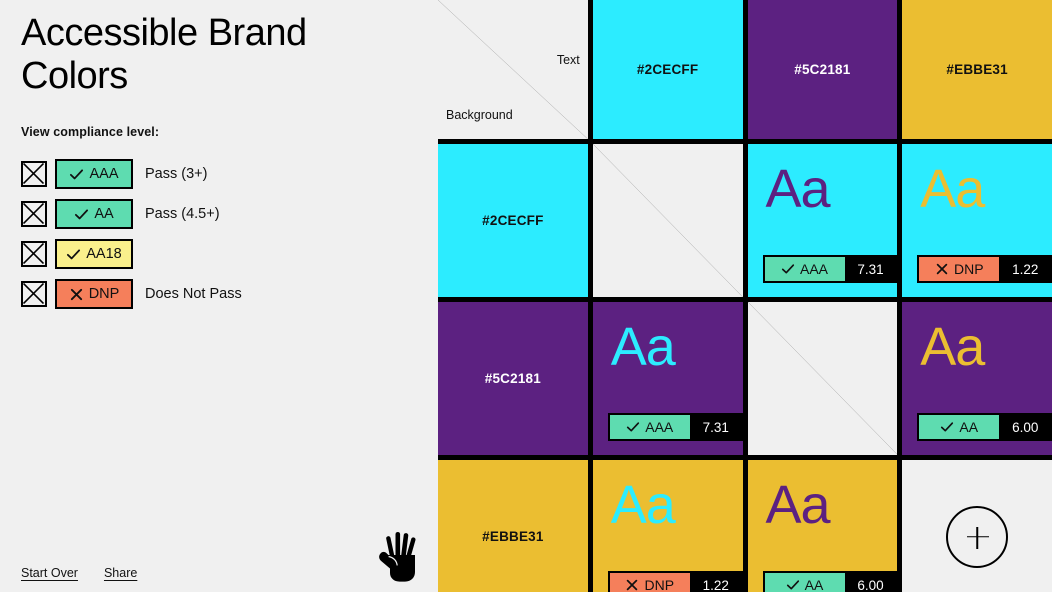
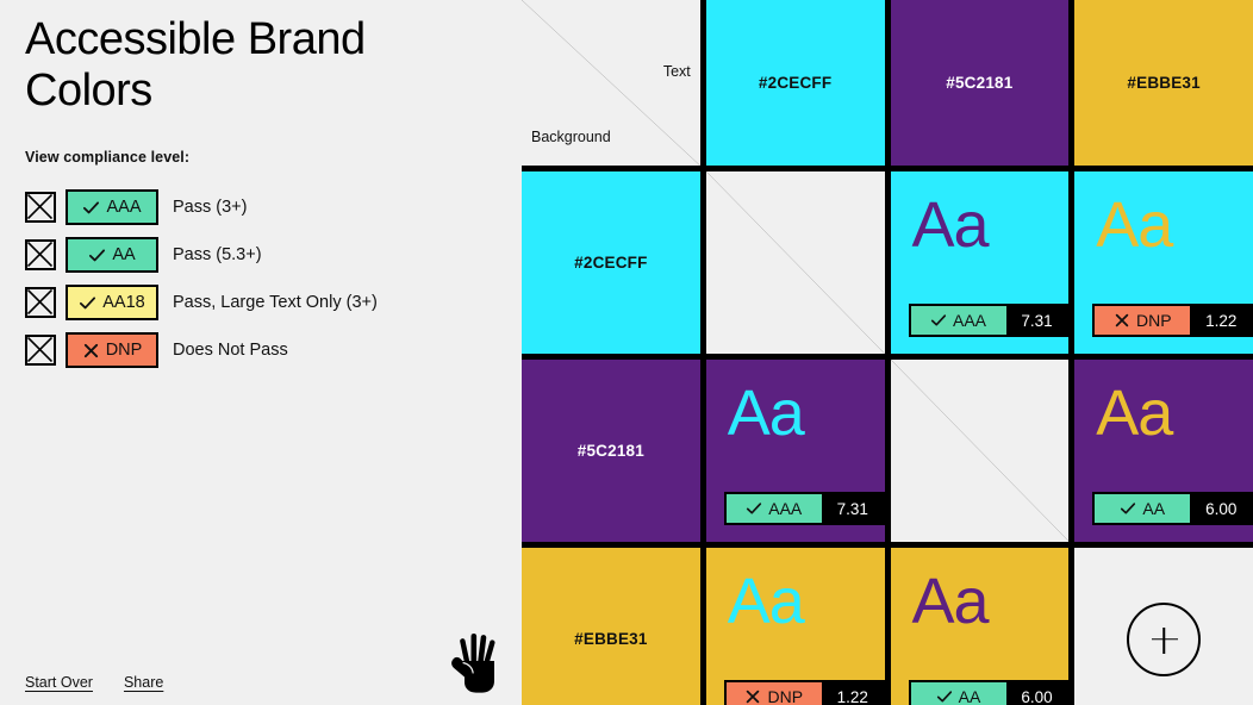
  Accessible Brand Colors
  View compliance level:
  AAA
  Pass (3+)
  AA
- Pass (4.5+)
+ Pass (5.3+)
  AA18
+ Pass, Large Text Only (3+)
  DNP
  Does Not Pass
  Start Over
  Share
  Text
  Background
  #2CECFF
  #5C2181
  #EBBE31
  #2CECFF
  Aa
  AAA
  7.31
  Aa
  DNP
  1.22
  #5C2181
  Aa
  AAA
  7.31
  Aa
  AA
  6.00
  #EBBE31
  Aa
  DNP
  1.22
  Aa
  AA
  6.00
